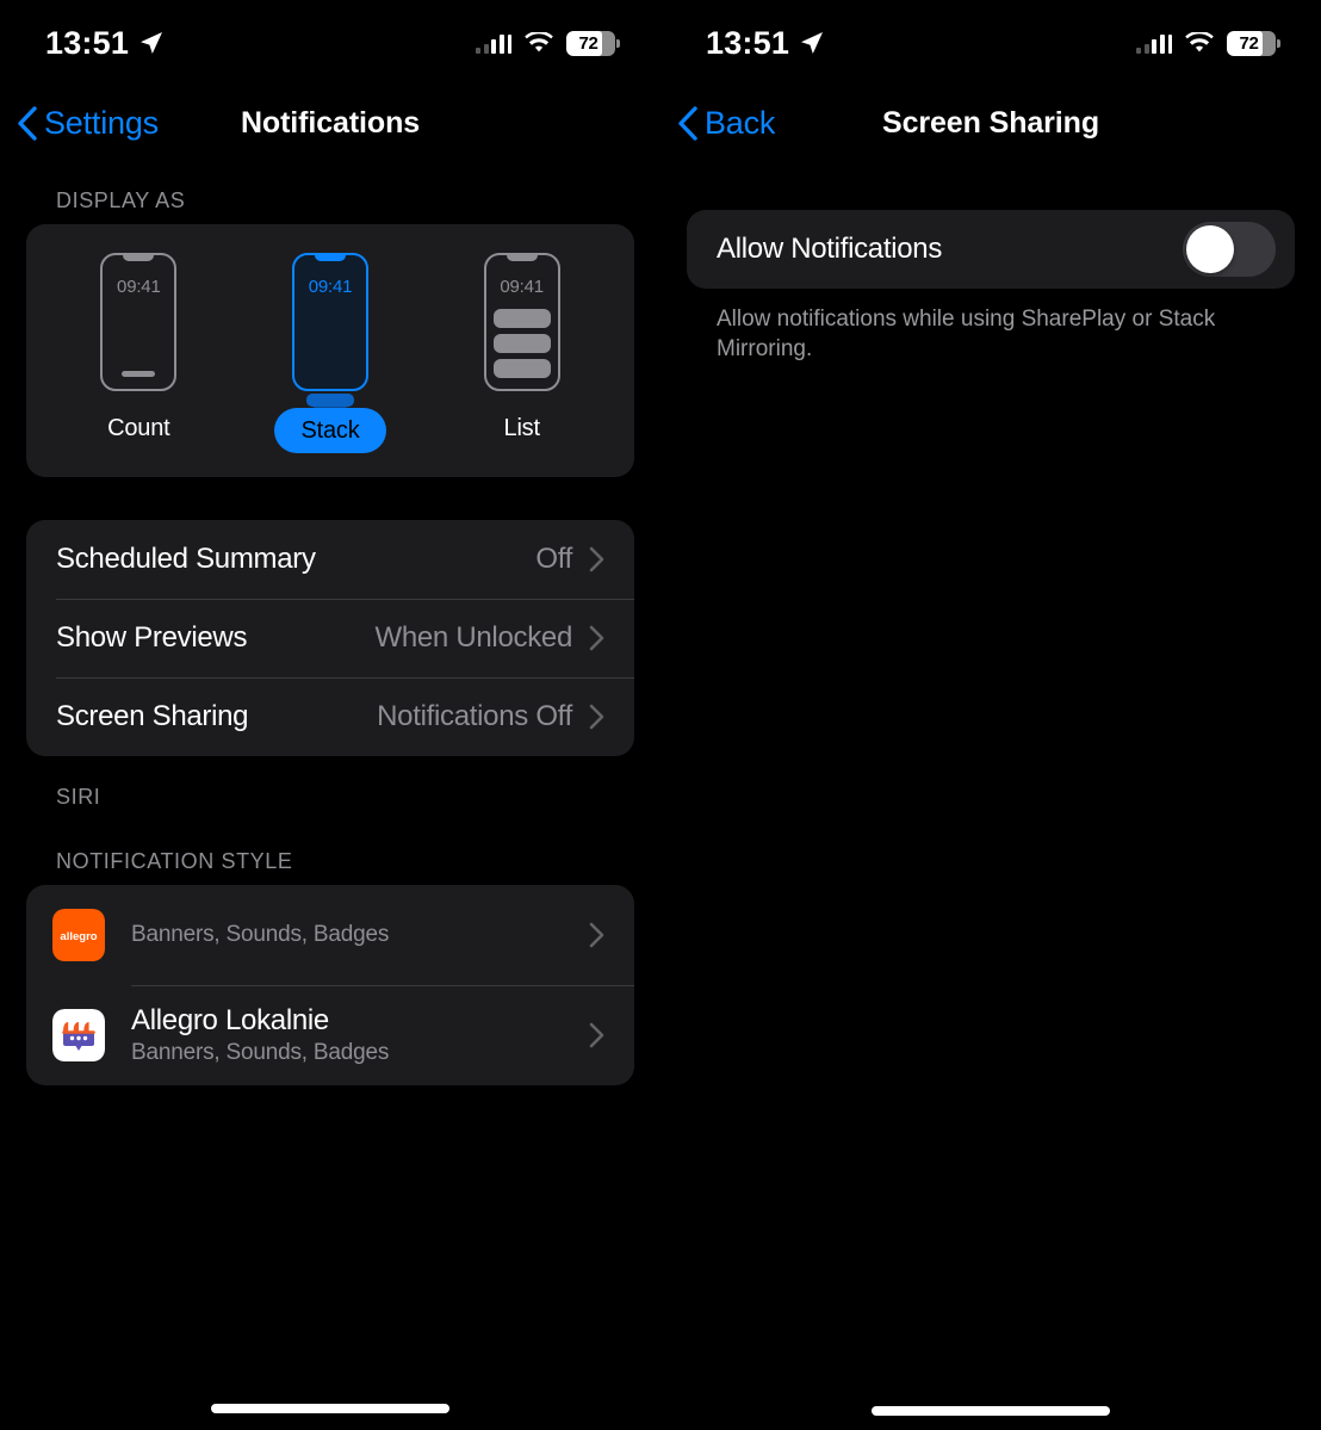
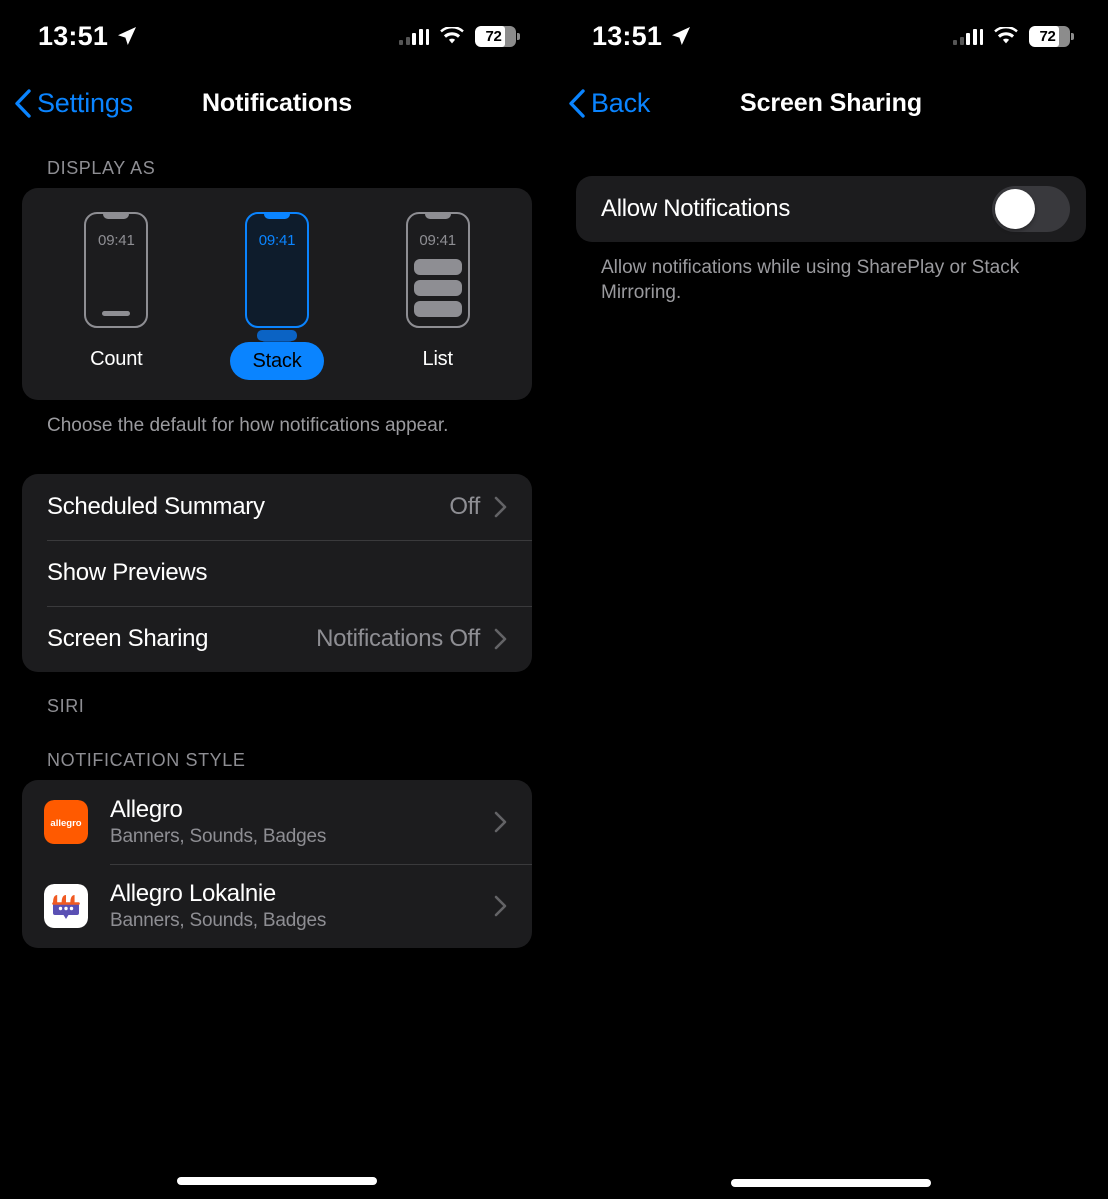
  13:51
  72
  Settings
  Notifications
  DISPLAY AS
  09:41
  Count
  09:41
  Stack
  09:41
  List
+ Choose the default for how notifications appear.
  Scheduled Summary
  Off
  Show Previews
- When Unlocked
  Screen Sharing
  Notifications Off
  SIRI
  NOTIFICATION STYLE
  allegro
+ Allegro
  Banners, Sounds, Badges
  Allegro Lokalnie
  Banners, Sounds, Badges
  13:51
  72
  Back
  Screen Sharing
  Allow Notifications
  Allow notifications while using SharePlay or Stack Mirroring.
